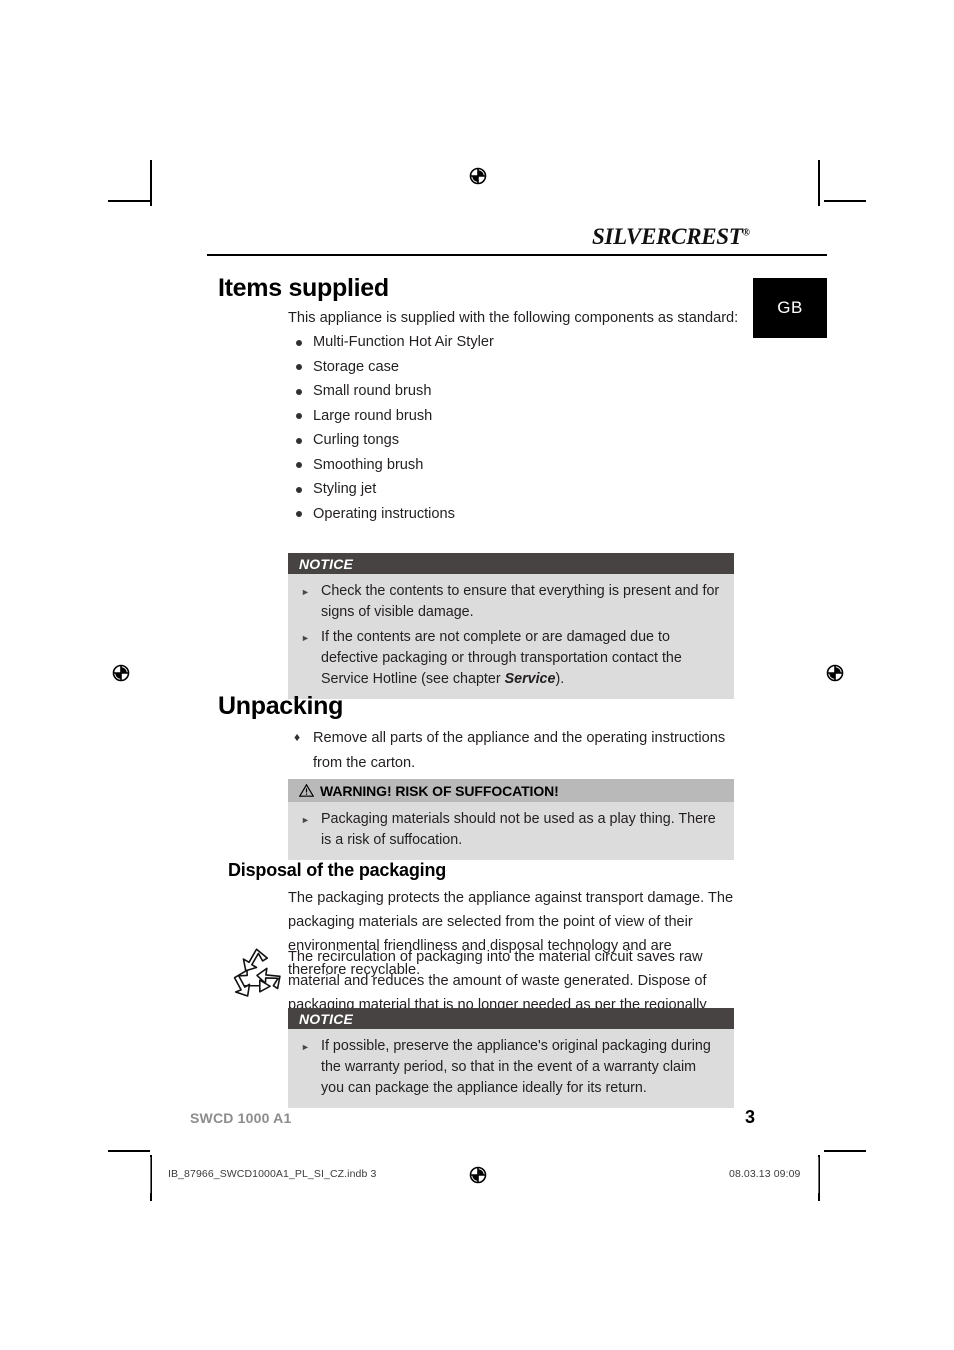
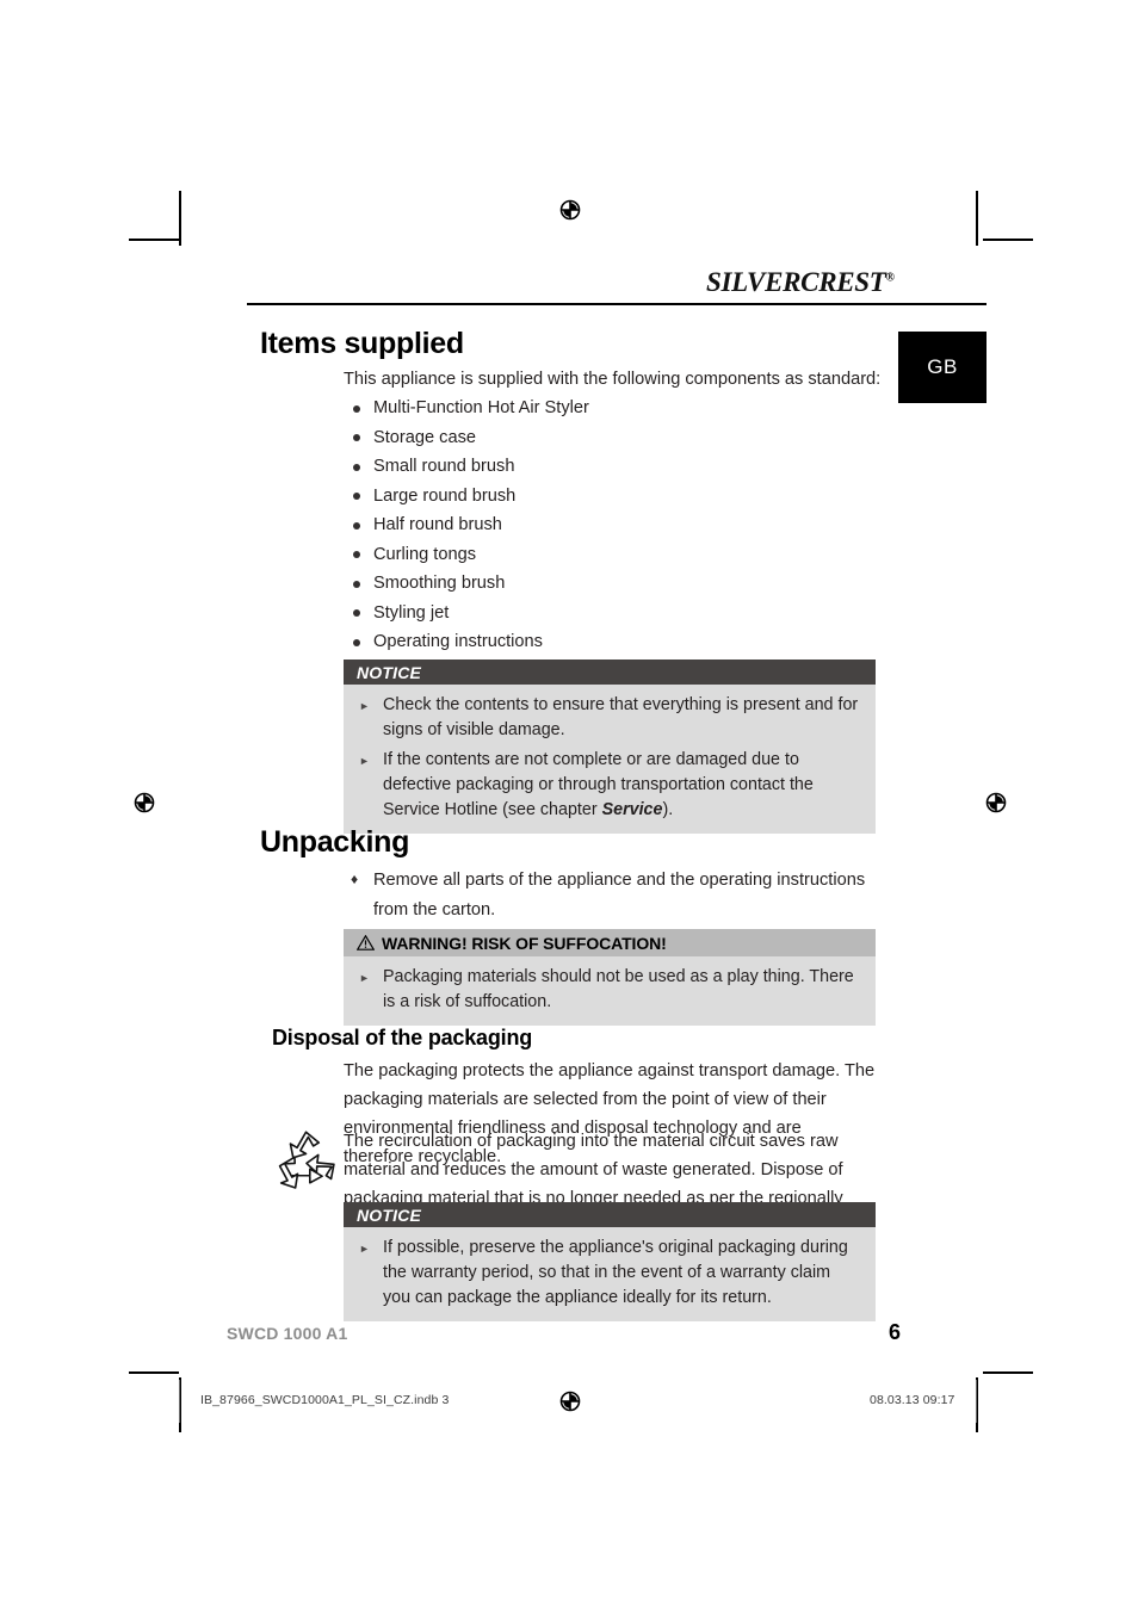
  SILVERCREST®
  GB
  Items supplied
  This appliance is supplied with the following components as standard:
  Multi-Function Hot Air Styler
  Storage case
  Small round brush
  Large round brush
+ Half round brush
  Curling tongs
  Smoothing brush
  Styling jet
  Operating instructions
  NOTICE
  Check the contents to ensure that everything is present and for signs of visible damage.
  If the contents are not complete or are damaged due to defective packaging or through transportation contact the Service Hotline (see chapter Service).
  Unpacking
  Remove all parts of the appliance and the operating instructions from the carton.
  WARNING! RISK OF SUFFOCATION!
  Packaging materials should not be used as a play thing. There is a risk of suffocation.
  Disposal of the packaging
  The packaging protects the appliance against transport damage. The packaging materials are selected from the point of view of their environmental friendliness and disposal technology and are therefore recyclable.
  The recirculation of packaging into the material circuit saves raw material and reduces the amount of waste generated. Dispose of packaging material that is no longer needed as per the regionally
  NOTICE
  If possible, preserve the appliance's original packaging during the warranty period, so that in the event of a warranty claim you can package the appliance ideally for its return.
  SWCD 1000 A1
- 3
+ 6
  IB_87966_SWCD1000A1_PL_SI_CZ.indb 3
- 08.03.13 09:09
+ 08.03.13 09:17
